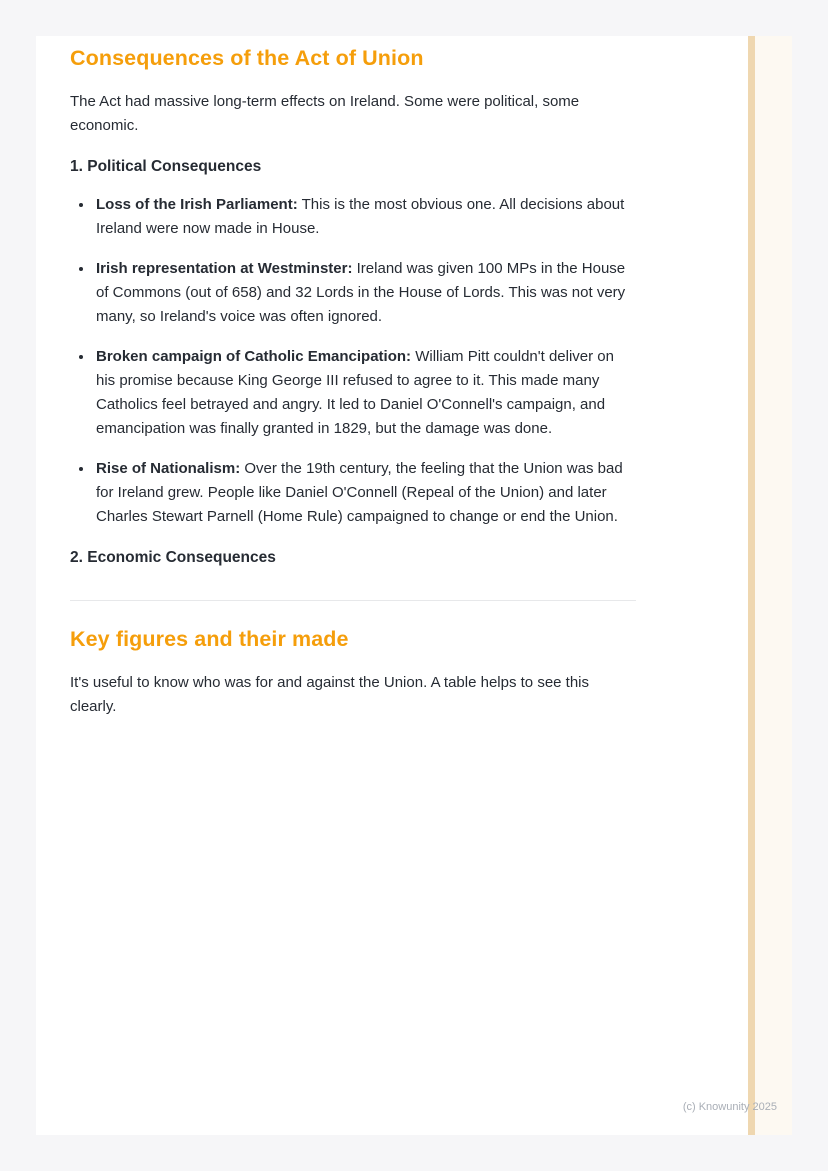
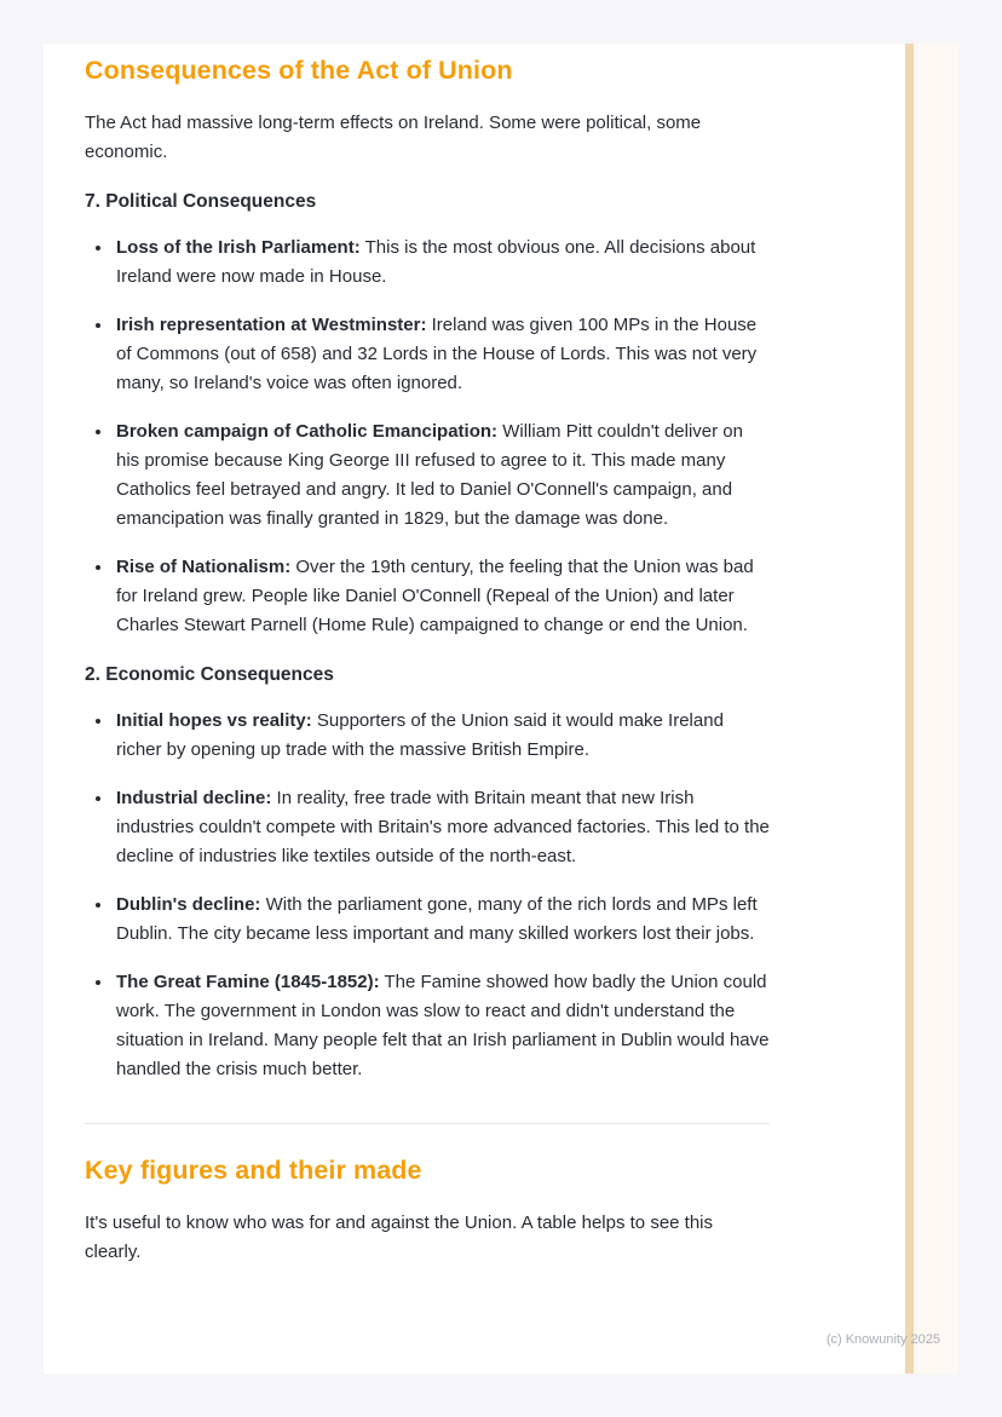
  Consequences of the Act of Union
  The Act had massive long-term effects on Ireland. Some were political, some economic.
- 1. Political Consequences
+ 7. Political Consequences
  Loss of the Irish Parliament: This is the most obvious one. All decisions about Ireland were now made in House.
  Irish representation at Westminster: Ireland was given 100 MPs in the House of Commons (out of 658) and 32 Lords in the House of Lords. This was not very many, so Ireland's voice was often ignored.
  Broken campaign of Catholic Emancipation: William Pitt couldn't deliver on his promise because King George III refused to agree to it. This made many Catholics feel betrayed and angry. It led to Daniel O'Connell's campaign, and emancipation was finally granted in 1829, but the damage was done.
  Rise of Nationalism: Over the 19th century, the feeling that the Union was bad for Ireland grew. People like Daniel O'Connell (Repeal of the Union) and later Charles Stewart Parnell (Home Rule) campaigned to change or end the Union.
  2. Economic Consequences
+ Initial hopes vs reality: Supporters of the Union said it would make Ireland richer by opening up trade with the massive British Empire.
+ Industrial decline: In reality, free trade with Britain meant that new Irish industries couldn't compete with Britain's more advanced factories. This led to the decline of industries like textiles outside of the north-east.
+ Dublin's decline: With the parliament gone, many of the rich lords and MPs left Dublin. The city became less important and many skilled workers lost their jobs.
+ The Great Famine (1845-1852): The Famine showed how badly the Union could work. The government in London was slow to react and didn't understand the situation in Ireland. Many people felt that an Irish parliament in Dublin would have handled the crisis much better.
  Key figures and their made
  It's useful to know who was for and against the Union. A table helps to see this clearly.
  (c) Knowunity 2025
